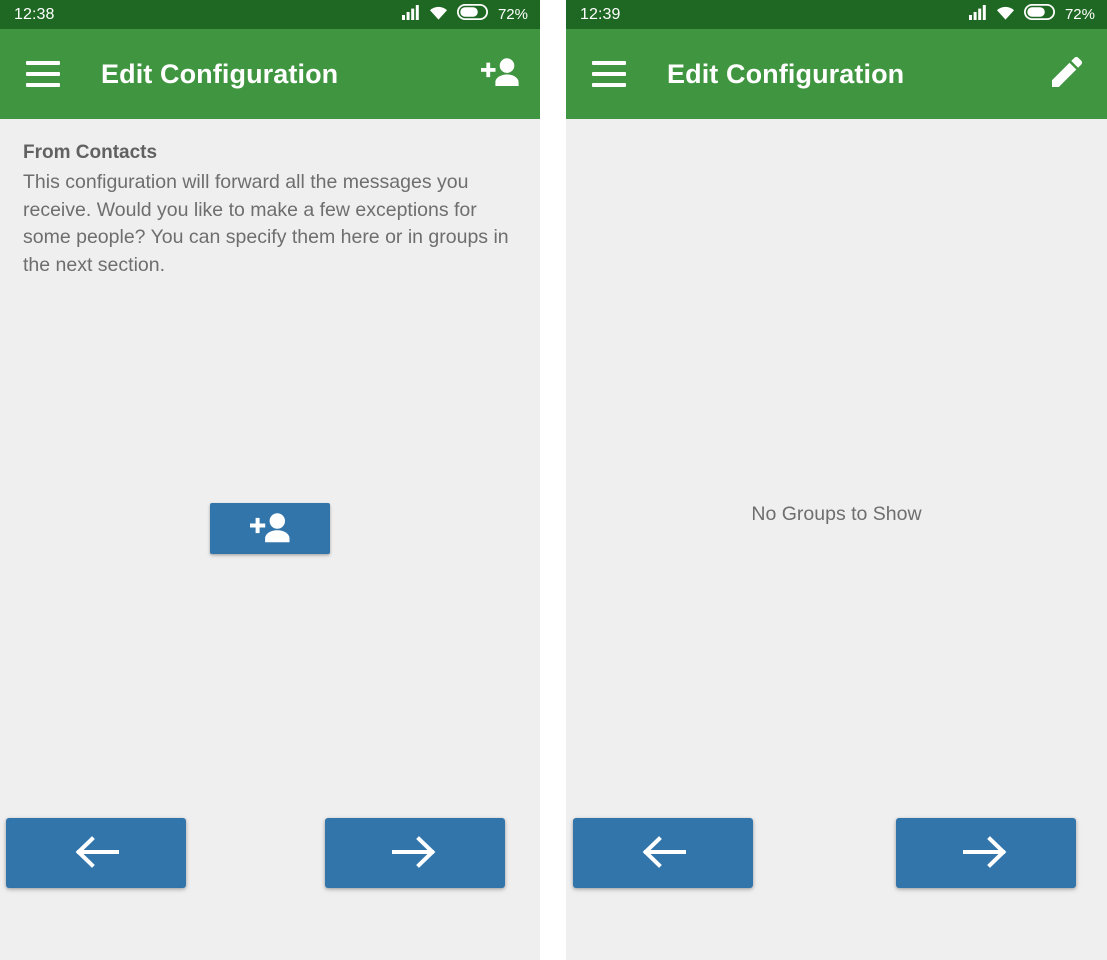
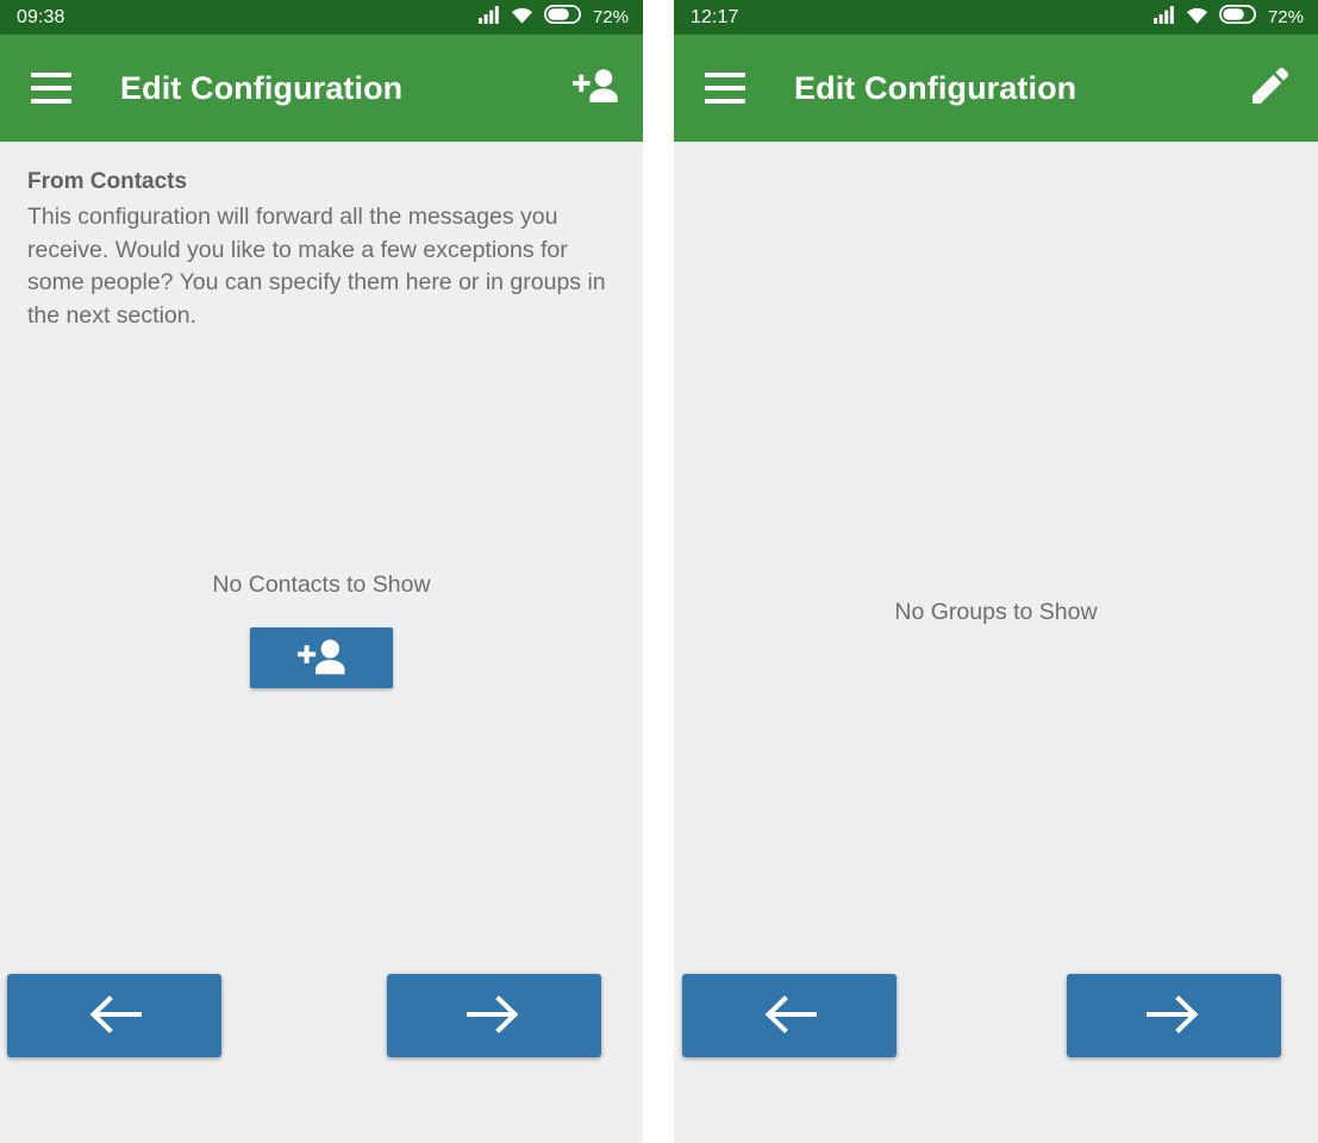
- 12:38
+ 09:38
  72%
  Edit Configuration
  From Contacts
  This configuration will forward all the messages you receive. Would you like to make a few exceptions for some people? You can specify them here or in groups in the next section.
+ No Contacts to Show
- 12:39
+ 12:17
  72%
  Edit Configuration
  No Groups to Show
